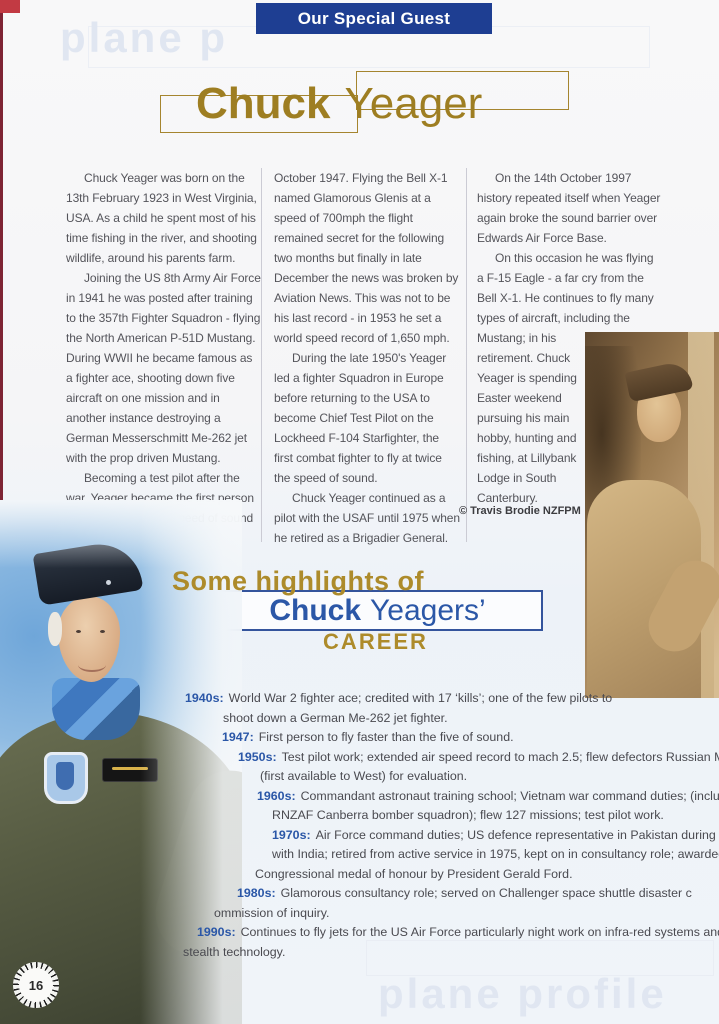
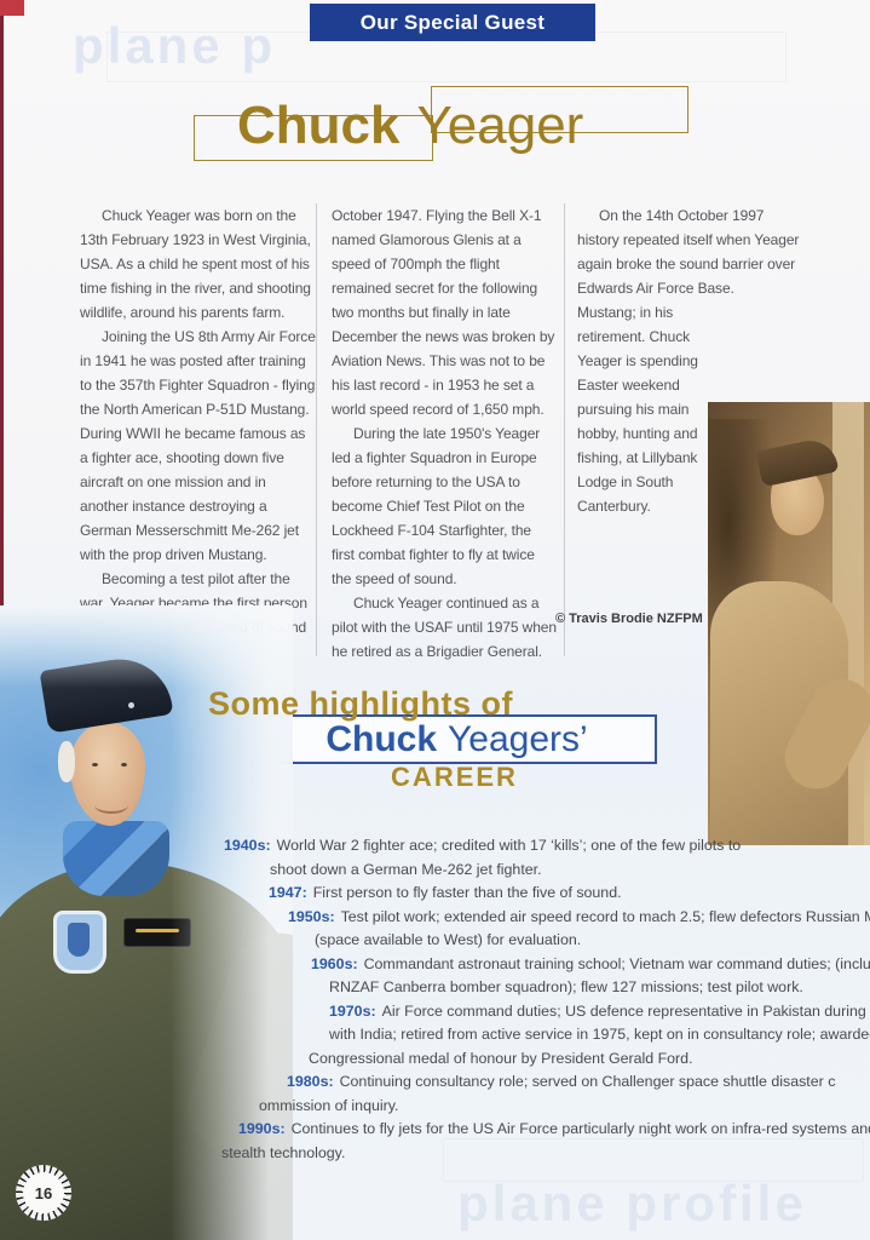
  plane p
  Our Special Guest
  Chuck Yeager
  Chuck Yeager was born on the 13th February 1923 in West Virginia, USA. As a child he spent most of his time fishing in the river, and shooting wildlife, around his parents farm.
  Joining the US 8th Army Air Force in 1941 he was posted after training to the 357th Fighter Squadron - flying the North American P-51D Mustang. During WWII he became famous as a fighter ace, shooting down five aircraft on one mission and in another instance destroying a German Messerschmitt Me-262 jet with the prop driven Mustang.
  October 1947. Flying the Bell X-1 named Glamorous Glenis at a speed of 700mph the flight remained secret for the following two months but finally in late December the news was broken by Aviation News. This was not to be his last record - in 1953 he set a world speed record of 1,650 mph.
  During the late 1950's Yeager led a fighter Squadron in Europe before returning to the USA to become Chief Test Pilot on the Lockheed F-104 Starfighter, the first combat fighter to fly at twice the speed of sound.
  Chuck Yeager continued as a pilot with the USAF until 1975 when he retired as a Brigadier General.
  On the 14th October 1997 history repeated itself when Yeager again broke the sound barrier over Edwards Air Force Base.
- On this occasion he was flying a F-15 Eagle - a far cry from the Bell X-1. He continues to fly many types of aircraft, including the
  Mustang; in his retirement. Chuck Yeager is spending Easter weekend pursuing his main hobby, hunting and fishing, at Lillybank Lodge in South Canterbury.
  © Travis Brodie NZFPM
  Some highlights of
  Chuck Yeagers’
  CAREER
  1940s: World War 2 fighter ace; credited with 17 ‘kills’; one of the few pilots to
  shoot down a German Me-262 jet fighter.
  1947: First person to fly faster than the five of sound.
  1950s: Test pilot work; extended air speed record to mach 2.5; flew defectors Russian
- (first available to West) for evaluation.
+ (space available to West) for evaluation.
  1960s: Commandant astronaut training school; Vietnam war command duties; (inclu
  RNZAF Canberra bomber squadron); flew 127 missions; test pilot work.
  1970s: Air Force command duties; US defence representative in Pakistan during
  with India; retired from active service in 1975, kept on in consultancy role; awarde
  Congressional medal of honour by President Gerald Ford.
- 1980s: Glamorous consultancy role; served on Challenger space shuttle disaster c
+ 1980s: Continuing consultancy role; served on Challenger space shuttle disaster c
  ommission of inquiry.
  1990s: Continues to fly jets for the US Air Force particularly night work on infra-red systems an
  stealth technology.
  16
